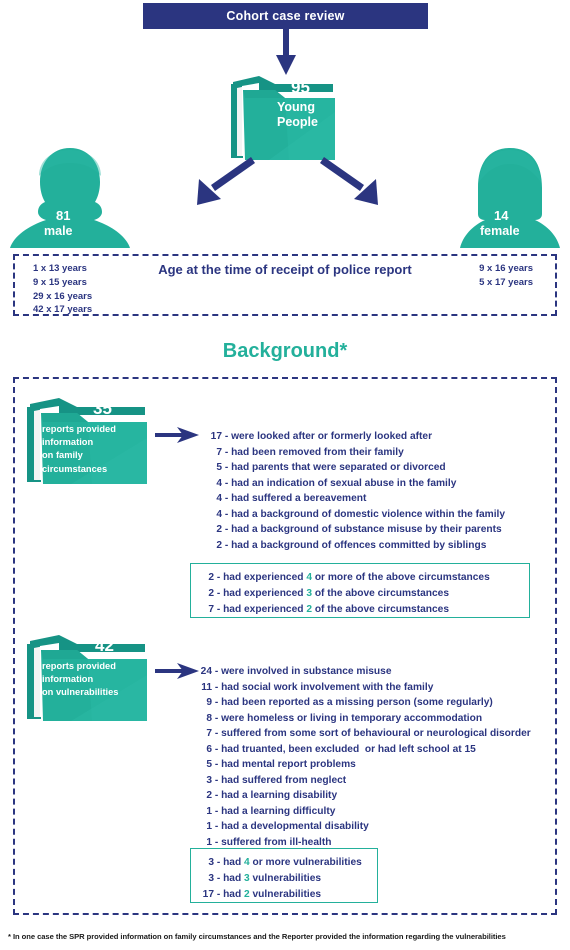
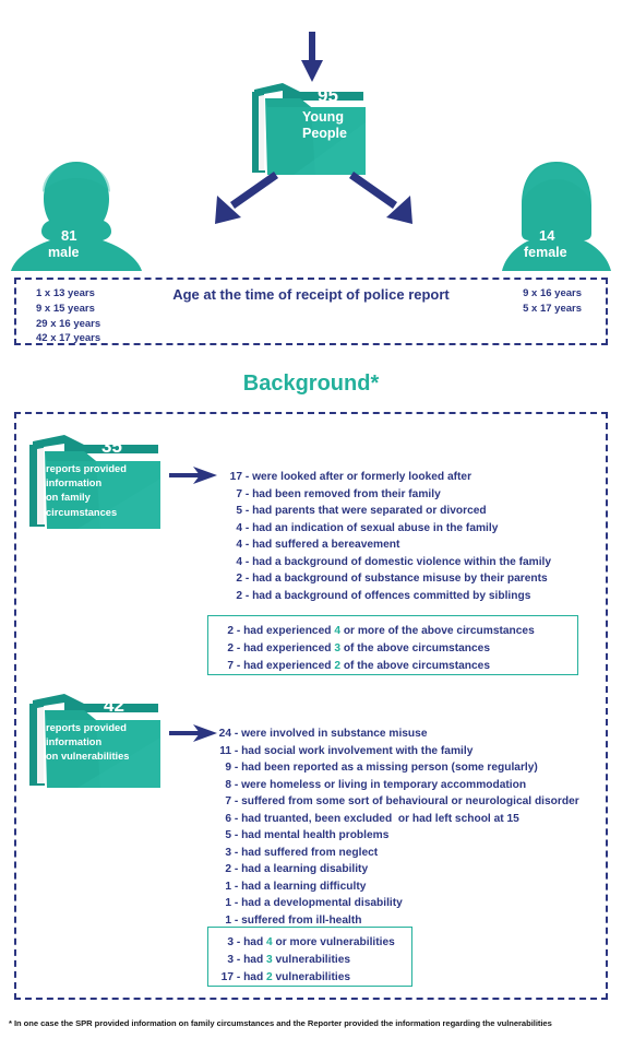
- Cohort case review
  95
  Young
  People
  81
  male
  14
  female
  Age at the time of receipt of police report
  1 x 13 years
  9 x 15 years
  29 x 16 years
  42 x 17 years
  9 x 16 years
  5 x 17 years
  Background*
  35
  reports provided
  information
  on family
  circumstances
  17 - were looked after or formerly looked after
  7 - had been removed from their family
  5 - had parents that were separated or divorced
  4 - had an indication of sexual abuse in the family
  4 - had suffered a bereavement
  4 - had a background of domestic violence within the family
  2 - had a background of substance misuse by their parents
  2 - had a background of offences committed by siblings
  2 - had experienced 4 or more of the above circumstances
  2 - had experienced 3 of the above circumstances
  7 - had experienced 2 of the above circumstances
  42
  reports provided
  information
  on vulnerabilities
  24 - were involved in substance misuse
  11 - had social work involvement with the family
  9 - had been reported as a missing person (some regularly)
  8 - were homeless or living in temporary accommodation
  7 - suffered from some sort of behavioural or neurological disorder
  6 - had truanted, been excluded or had left school at 15
- 5 - had mental report problems
+ 5 - had mental health problems
  3 - had suffered from neglect
  2 - had a learning disability
  1 - had a learning difficulty
  1 - had a developmental disability
  1 - suffered from ill-health
  3 - had 4 or more vulnerabilities
  3 - had 3 vulnerabilities
  17 - had 2 vulnerabilities
  * In one case the SPR provided information on family circumstances and the Reporter provided the information regarding the vulnerabilities
